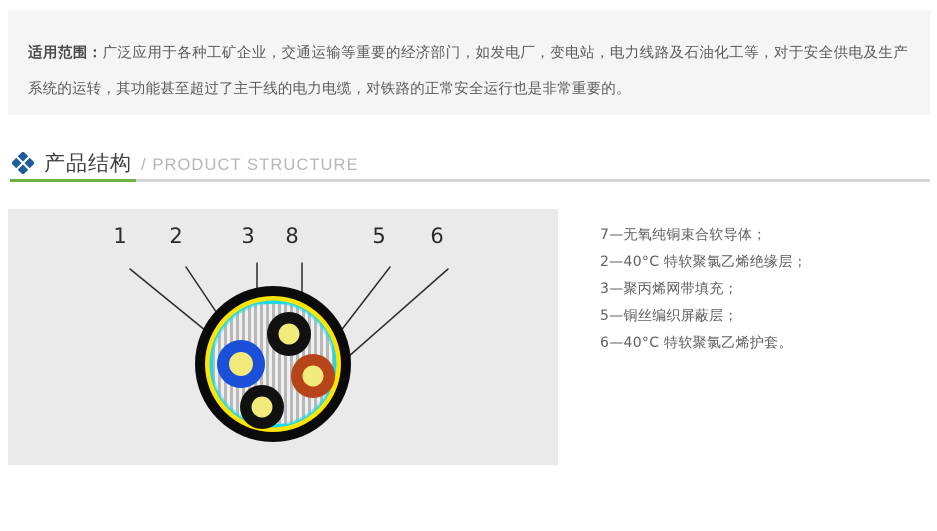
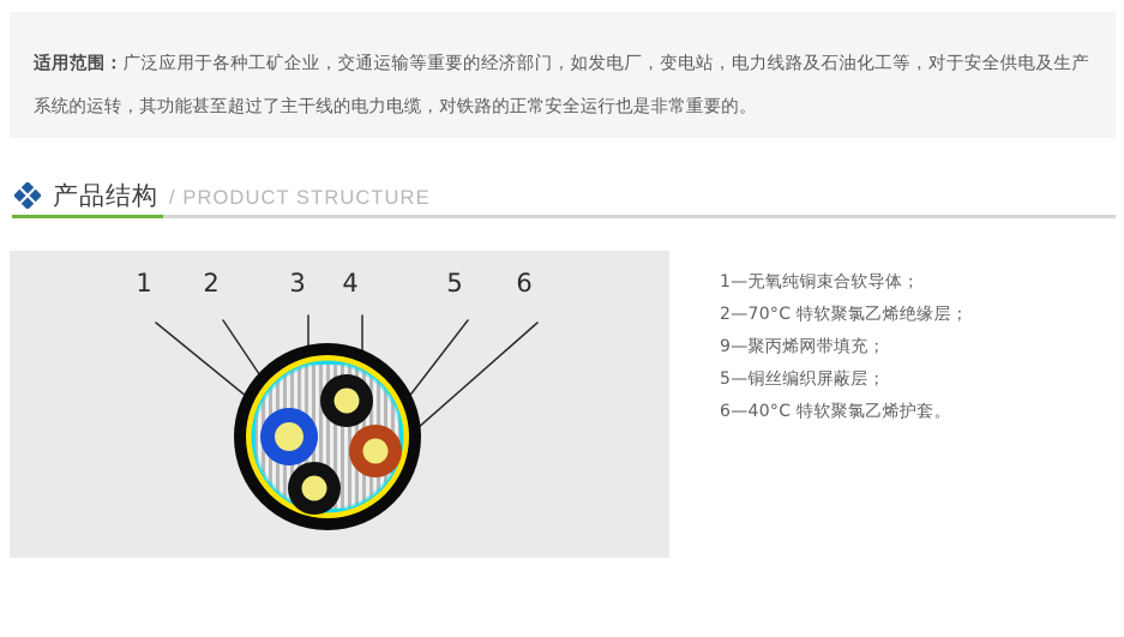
  适用范围：广泛应用于各种工矿企业，交通运输等重要的经济部门，如发电厂，变电站，电力线路及石油化工等，对于安全供电及生产系统的运转，其功能甚至超过了主干线的电力电缆，对铁路的正常安全运行也是非常重要的。
  产品结构
  / PRODUCT STRUCTURE
  1
  2
  3
- 8
+ 4
  5
  6
- 7—无氧纯铜束合软导体；
+ 1—无氧纯铜束合软导体；
- 2—40°C 特软聚氯乙烯绝缘层；
+ 2—70°C 特软聚氯乙烯绝缘层；
- 3—聚丙烯网带填充；
+ 9—聚丙烯网带填充；
  5—铜丝编织屏蔽层；
  6—40°C 特软聚氯乙烯护套。
